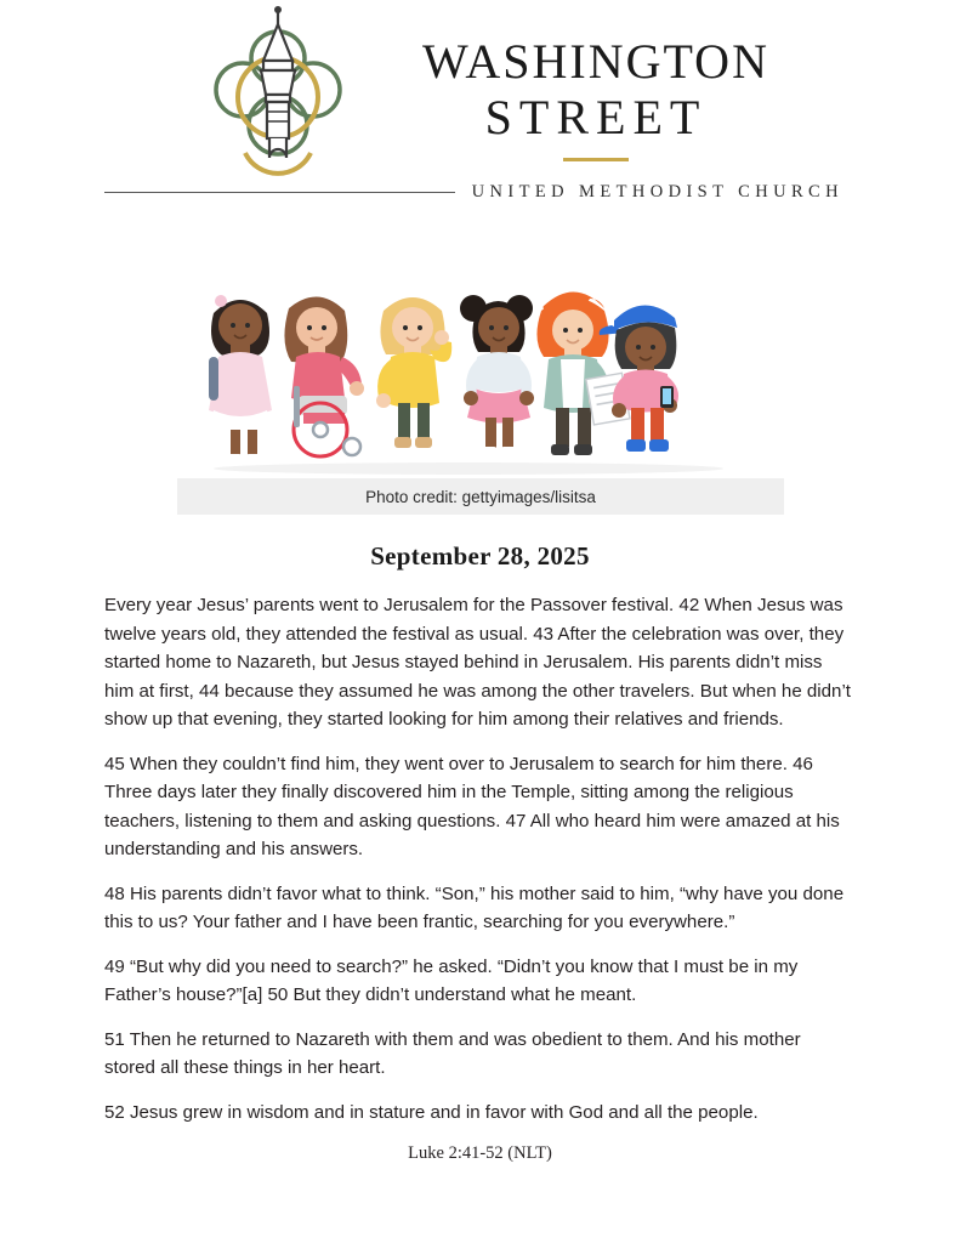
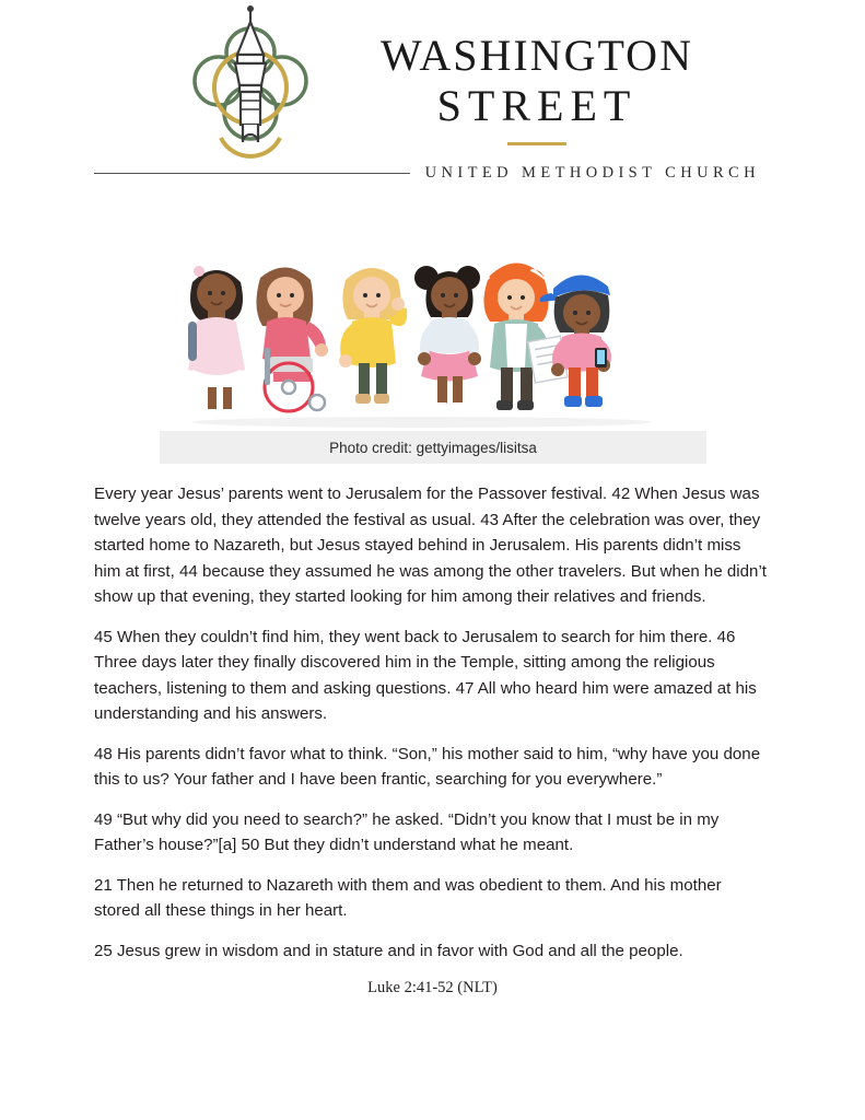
  WASHINGTON
  STREET
  UNITED METHODIST CHURCH
  Photo credit: gettyimages/lisitsa
- September 28, 2025
  Every year Jesus’ parents went to Jerusalem for the Passover festival. 42 When Jesus was twelve years old, they attended the festival as usual. 43 After the celebration was over, they started home to Nazareth, but Jesus stayed behind in Jerusalem. His parents didn’t miss him at first, 44 because they assumed he was among the other travelers. But when he didn’t show up that evening, they started looking for him among their relatives and friends.
- 45 When they couldn’t find him, they went over to Jerusalem to search for him there. 46 Three days later they finally discovered him in the Temple, sitting among the religious teachers, listening to them and asking questions. 47 All who heard him were amazed at his understanding and his answers.
+ 45 When they couldn’t find him, they went back to Jerusalem to search for him there. 46 Three days later they finally discovered him in the Temple, sitting among the religious teachers, listening to them and asking questions. 47 All who heard him were amazed at his understanding and his answers.
  48 His parents didn’t favor what to think. “Son,” his mother said to him, “why have you done this to us? Your father and I have been frantic, searching for you everywhere.”
  49 “But why did you need to search?” he asked. “Didn’t you know that I must be in my Father’s house?”[a] 50 But they didn’t understand what he meant.
- 51 Then he returned to Nazareth with them and was obedient to them. And his mother stored all these things in her heart.
+ 21 Then he returned to Nazareth with them and was obedient to them. And his mother stored all these things in her heart.
- 52 Jesus grew in wisdom and in stature and in favor with God and all the people.
+ 25 Jesus grew in wisdom and in stature and in favor with God and all the people.
  Luke 2:41-52 (NLT)
